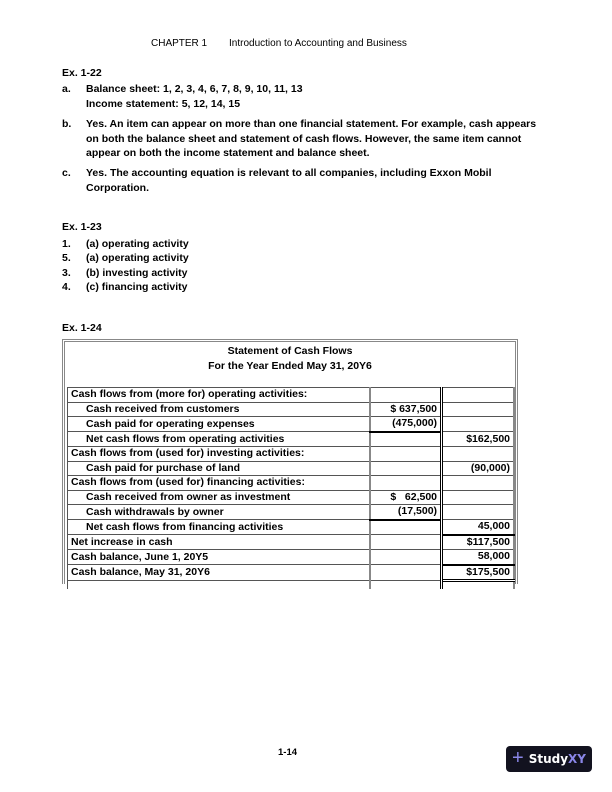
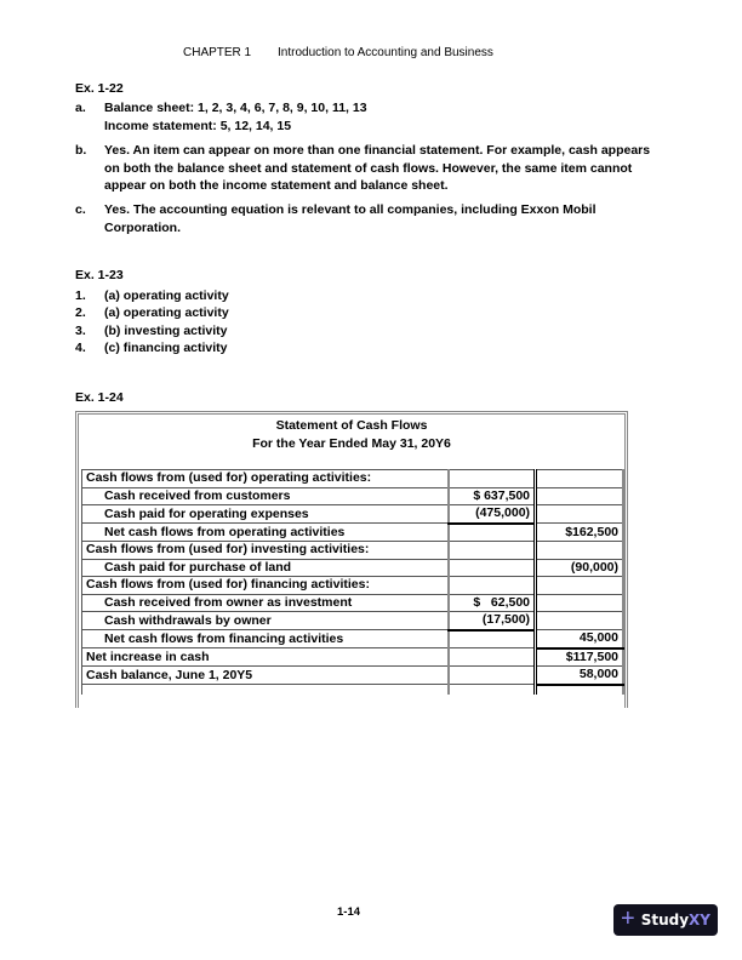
  CHAPTER 1 Introduction to Accounting and Business
  Ex. 1-22
  a.
  Balance sheet: 1, 2, 3, 4, 6, 7, 8, 9, 10, 11, 13
  Income statement: 5, 12, 14, 15
  b.
  Yes. An item can appear on more than one financial statement. For example, cash appears on both the balance sheet and statement of cash flows. However, the same item cannot appear on both the income statement and balance sheet.
  c.
  Yes. The accounting equation is relevant to all companies, including Exxon Mobil Corporation.
  Ex. 1-23
  1.
  (a) operating activity
- 5.
+ 2.
  (a) operating activity
  3.
  (b) investing activity
  4.
  (c) financing activity
  Ex. 1-24
  Statement of Cash Flows
  For the Year Ended May 31, 20Y6
- Cash flows from (more for) operating activities:
+ Cash flows from (used for) operating activities:
  Cash received from customers	$ 637,500
  Cash paid for operating expenses	(475,000)
  Net cash flows from operating activities		$162,500
  Cash flows from (used for) investing activities:
  Cash paid for purchase of land		(90,000)
  Cash flows from (used for) financing activities:
  Cash received from owner as investment	$ 62,500
  Cash withdrawals by owner	(17,500)
  Net cash flows from financing activities		45,000
  Net increase in cash		$117,500
  Cash balance, June 1, 20Y5		58,000
- Cash balance, May 31, 20Y6		$175,500
  1-14
  +
  StudyXY
